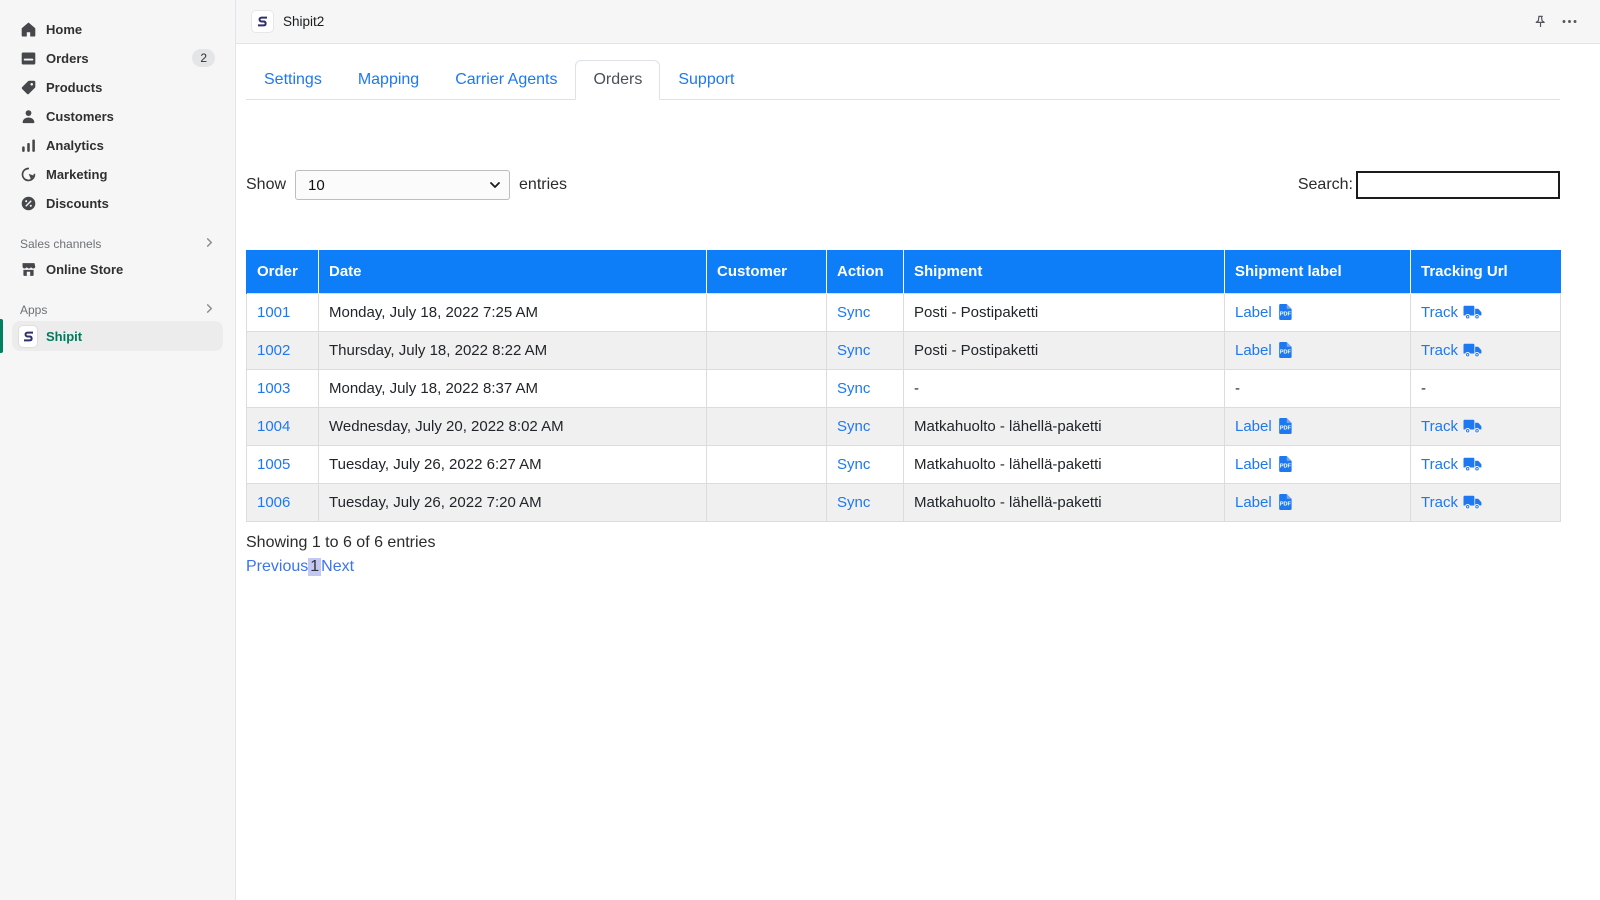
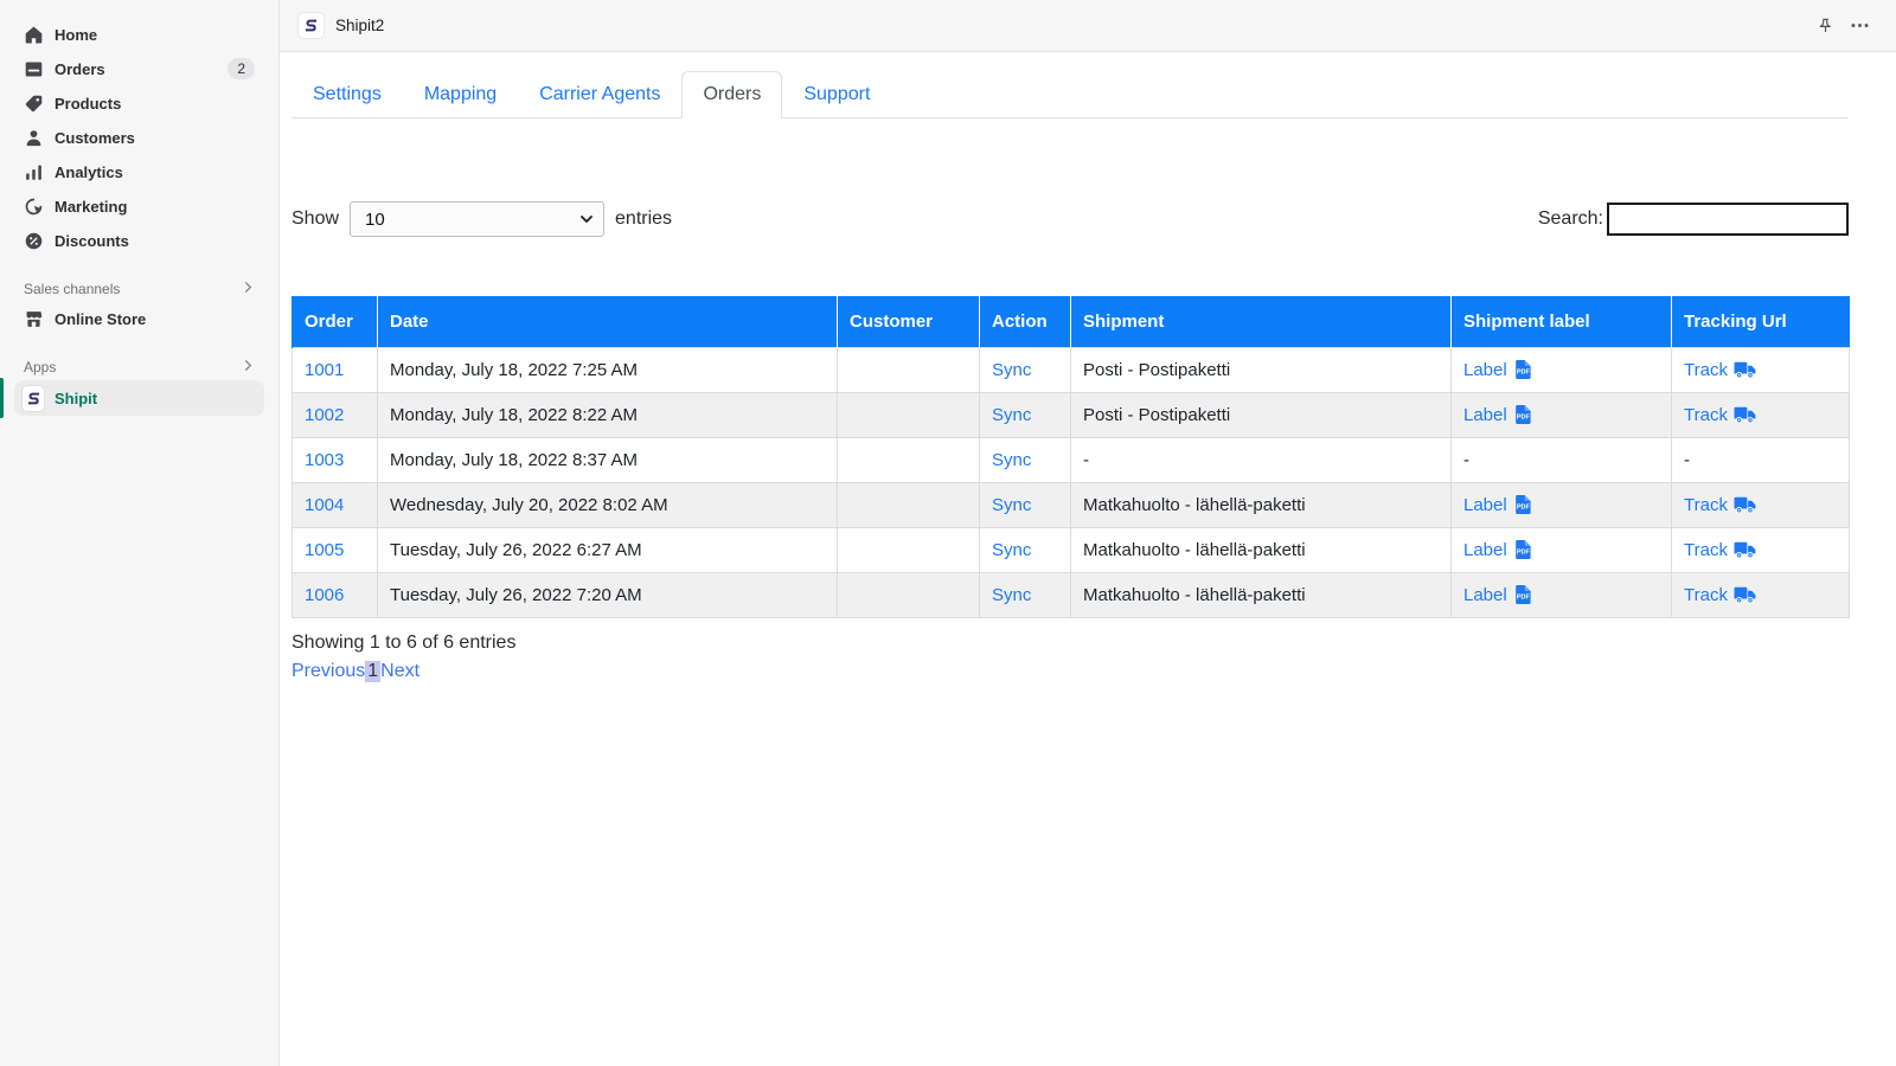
  Home
  Orders
  2
  Products
  Customers
  Analytics
  Marketing
  Discounts
  Sales channels
  Online Store
  Apps
  Shipit
  Shipit2
  Settings
  Mapping
  Carrier Agents
  Orders
  Support
  Show
  10
  entries
  Search:
  Order	Date	Customer	Action	Shipment	Shipment label	Tracking Url
  1001	Monday, July 18, 2022 7:25 AM		Sync	Posti - Postipaketti	Label	Track
- 1002	Thursday, July 18, 2022 8:22 AM		Sync	Posti - Postipaketti	Label	Track
+ 1002	Monday, July 18, 2022 8:22 AM		Sync	Posti - Postipaketti	Label	Track
  1003	Monday, July 18, 2022 8:37 AM		Sync	-	-	-
  1004	Wednesday, July 20, 2022 8:02 AM		Sync	Matkahuolto - lähellä-paketti	Label	Track
  1005	Tuesday, July 26, 2022 6:27 AM		Sync	Matkahuolto - lähellä-paketti	Label	Track
  1006	Tuesday, July 26, 2022 7:20 AM		Sync	Matkahuolto - lähellä-paketti	Label	Track
  Showing 1 to 6 of 6 entries
  Previous
  1
  Next
